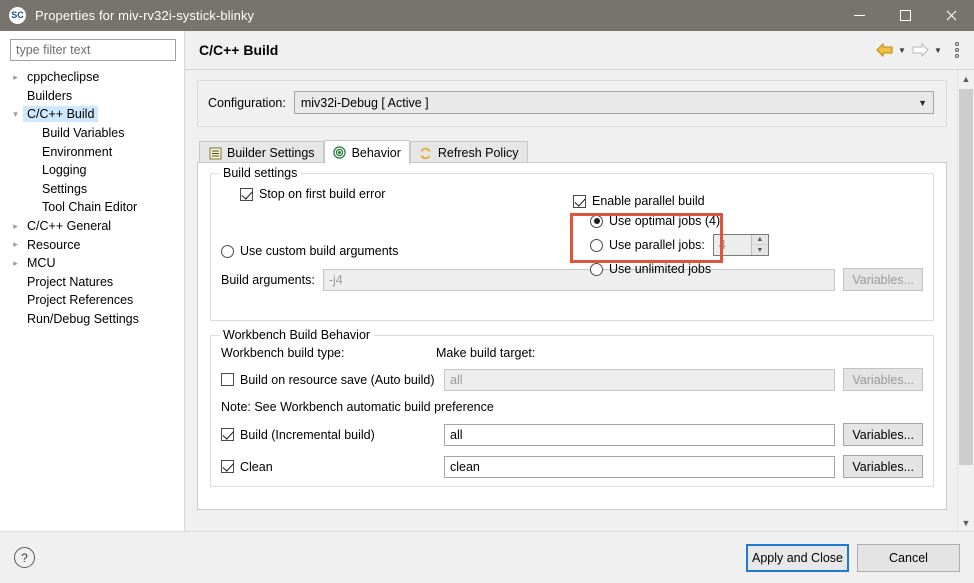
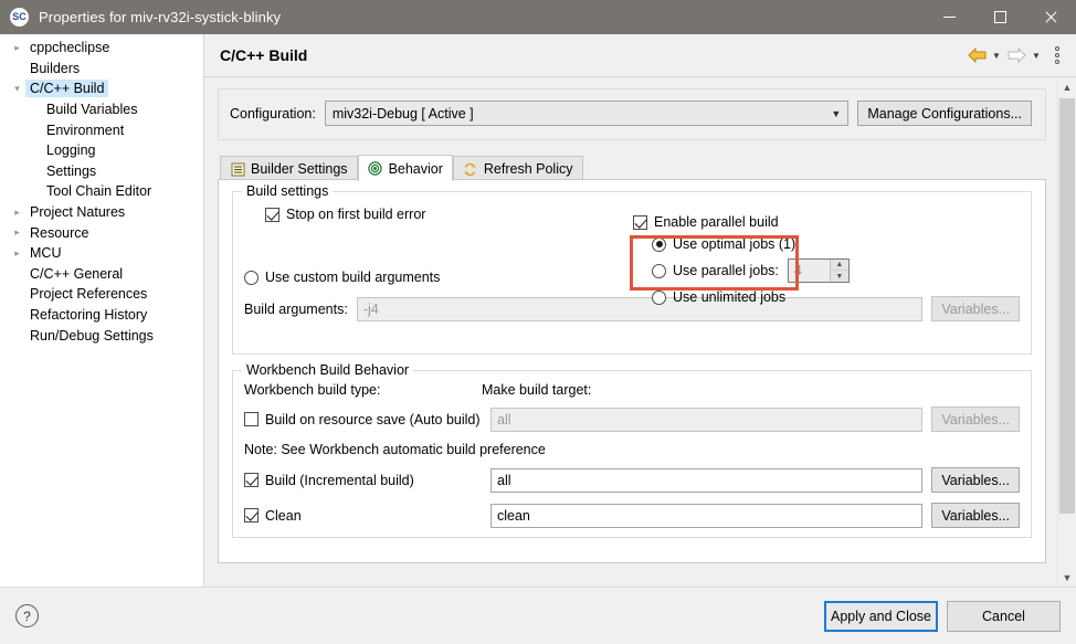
  SC
  Properties for miv-rv32i-systick-blinky
- type filter text
  ▸
  cppcheclipse
  Builders
  ▾
  C/C++ Build
  Build Variables
  Environment
  Logging
  Settings
  Tool Chain Editor
  ▸
- C/C++ General
+ Project Natures
  ▸
  Resource
  ▸
  MCU
- Project Natures
+ C/C++ General
  Project References
+ Refactoring History
  Run/Debug Settings
  C/C++ Build
  ▼
  ▼
  Configuration:
  miv32i-Debug [ Active ]
  ▼
+ Manage Configurations...
  Builder Settings
  Behavior
  Refresh Policy
  Build settings
  Stop on first build error
  Use custom build arguments
  Build arguments:
  -j4
  Variables...
  Enable parallel build
- Use optimal jobs (4)
+ Use optimal jobs (1)
  Use parallel jobs:
  4
  Use unlimited jobs
  Workbench Build Behavior
  Workbench build type:
  Make build target:
  Build on resource save (Auto build)
  all
  Variables...
  Note: See Workbench automatic build preference
  Build (Incremental build)
  all
  Variables...
  Clean
  clean
  Variables...
  ▲
  ▼
  ?
  Apply and Close
  Cancel
